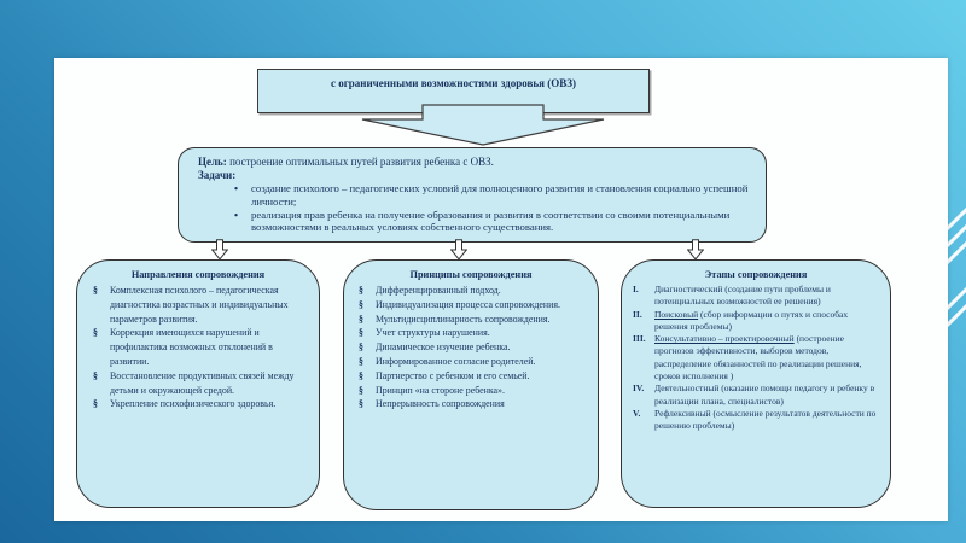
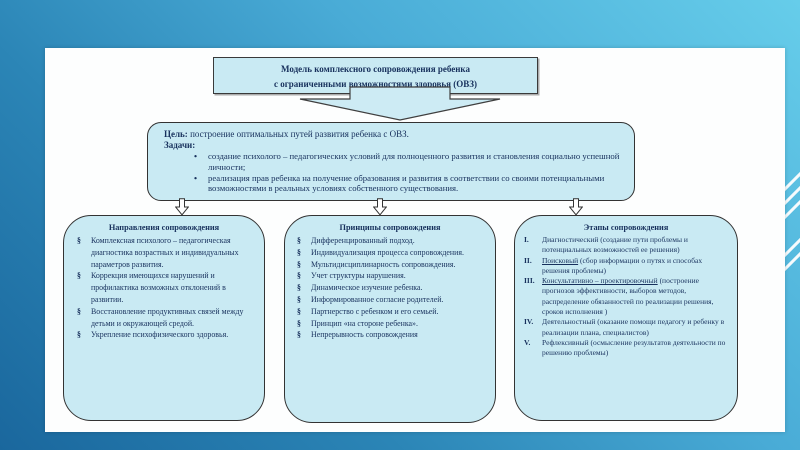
+ Модель комплексного сопровождения ребенка
  с ограниченными возможностями здоровья (ОВЗ)
  Цель: построение оптимальных путей развития ребенка с ОВЗ.
  Задачи:
  •
  создание психолого – педагогических условий для полноценного развития и становления социально успешной личности;
  •
  реализация прав ребенка на получение образования и развития в соответствии со своими потенциальными возможностями в реальных условиях собственного существования.
  Направления сопровождения
  §
  Комплексная психолого – педагогическая диагностика возрастных и индивидуальных параметров развития.
  §
  Коррекция имеющихся нарушений и профилактика возможных отклонений в развитии.
  §
  Восстановление продуктивных связей между детьми и окружающей средой.
  §
  Укрепление психофизического здоровья.
  Принципы сопровождения
  §
  Дифференцированный подход.
  §
  Индивидуализация процесса сопровождения.
  §
  Мультидисциплинарность сопровождения.
  §
  Учет структуры нарушения.
  §
  Динамическое изучение ребенка.
  §
  Информированное согласие родителей.
  §
  Партнерство с ребенком и его семьей.
  §
  Принцип «на стороне ребенка».
  §
  Непрерывность сопровождения
  Этапы сопровождения
  I.
  Диагностический (создание пути проблемы и потенциальных возможностей ее решения)
  II.
  Поисковый (сбор информации о путях и способах решения проблемы)
  III.
  Консультативно – проектировочный (построение прогнозов эффективности, выборов методов, распределение обязанностей по реализации решения, сроков исполнения )
  IV.
  Деятельностный (оказание помощи педагогу и ребенку в реализации плана, специалистов)
  V.
  Рефлексивный (осмысление результатов деятельности по решению проблемы)
